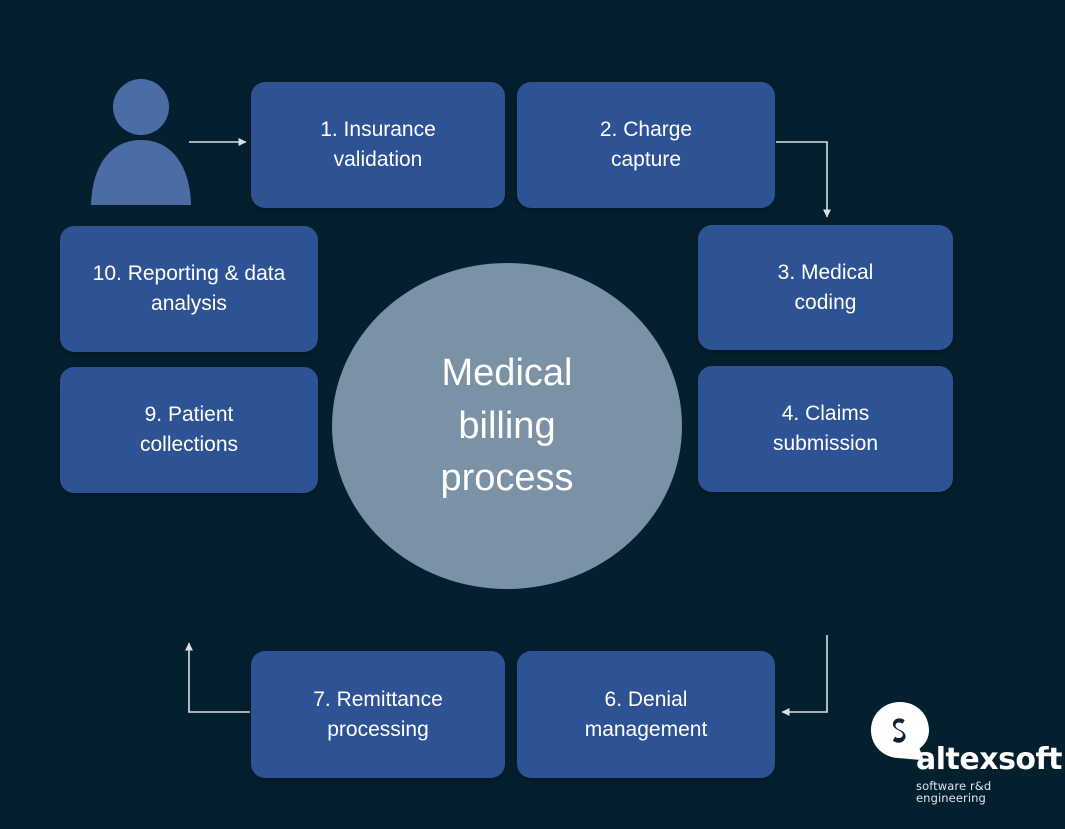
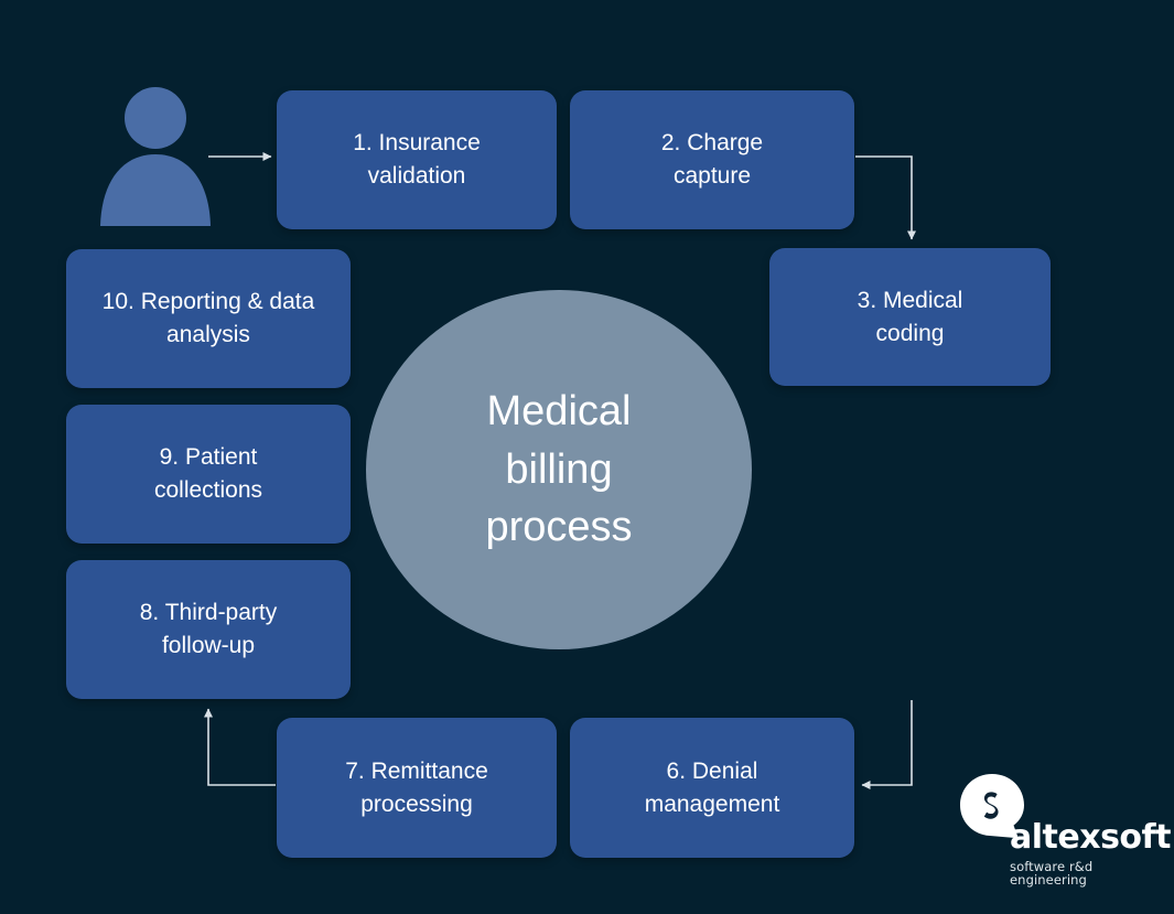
  Medical
  billing
  process
  1. Insurance
  validation
  2. Charge
  capture
  3. Medical
  coding
- 4. Claims
- submission
  6. Denial
  management
  7. Remittance
  processing
+ 8. Third-party
+ follow-up
  9. Patient
  collections
  10. Reporting & data
  analysis
  altexsoft
  software r&d engineering
